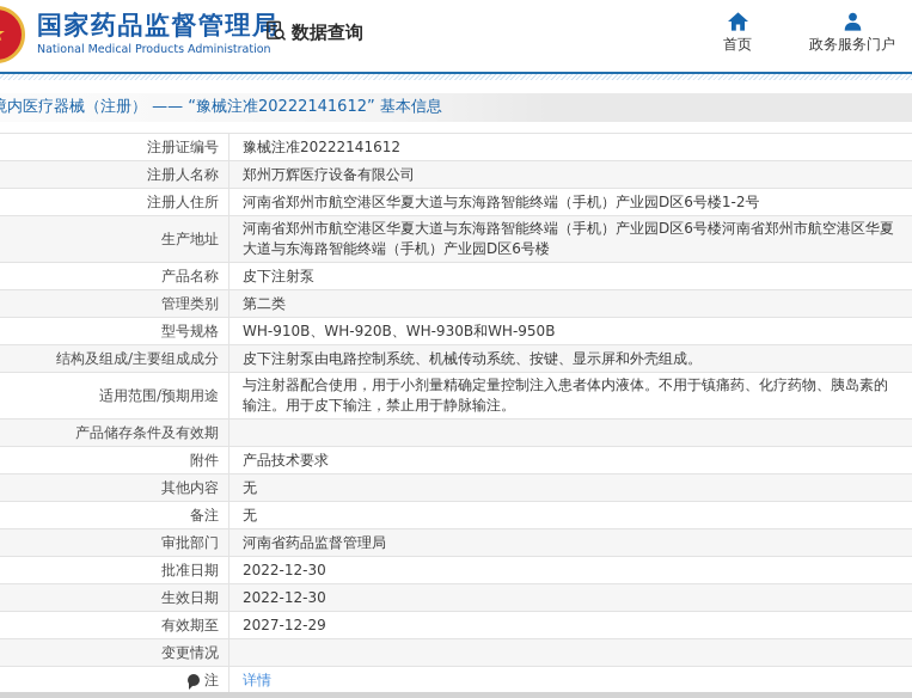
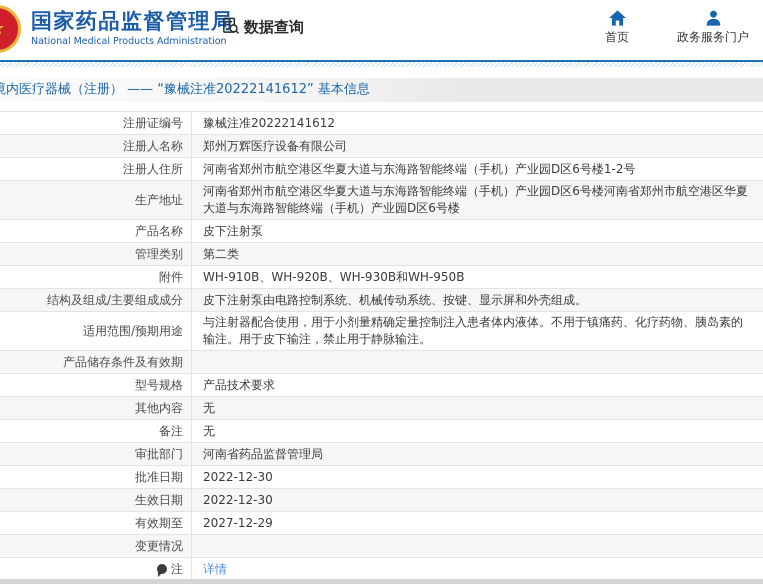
  国家药品监督管理局
  National Medical Products Administration
  数据查询
  首页
  政务服务门户
  内医疗器械（注册） —— “豫械注准20222141612” 基本信息
  注册证编号
  豫械注准20222141612
  注册人名称
  郑州万辉医疗设备有限公司
  注册人住所
  河南省郑州市航空港区华夏大道与东海路智能终端（手机）产业园D区6号楼1-2号
  生产地址
  河南省郑州市航空港区华夏大道与东海路智能终端（手机）产业园D区6号楼河南省郑州市航空港区华夏大道与东海路智能终端（手机）产业园D区6号楼
  产品名称
  皮下注射泵
  管理类别
  第二类
- 型号规格
+ 附件
  WH-910B、WH-920B、WH-930B和WH-950B
  结构及组成/主要组成成分
  皮下注射泵由电路控制系统、机械传动系统、按键、显示屏和外壳组成。
  适用范围/预期用途
  与注射器配合使用，用于小剂量精确定量控制注入患者体内液体。不用于镇痛药、化疗药物、胰岛素的输注。用于皮下输注，禁止用于静脉输注。
  产品储存条件及有效期
- 附件
+ 型号规格
  产品技术要求
  其他内容
  无
  备注
  无
  审批部门
  河南省药品监督管理局
  批准日期
  2022-12-30
  生效日期
  2022-12-30
  有效期至
  2027-12-29
  变更情况
  注
  详情
